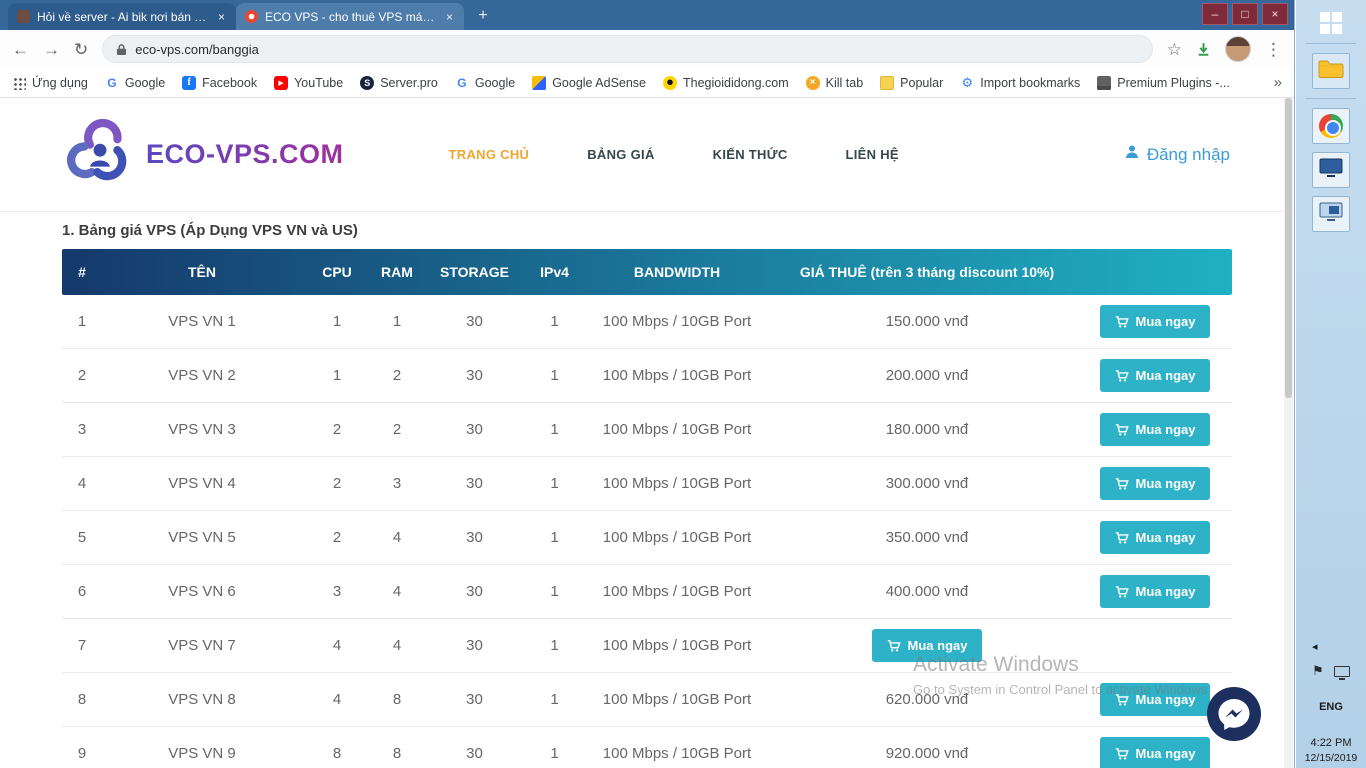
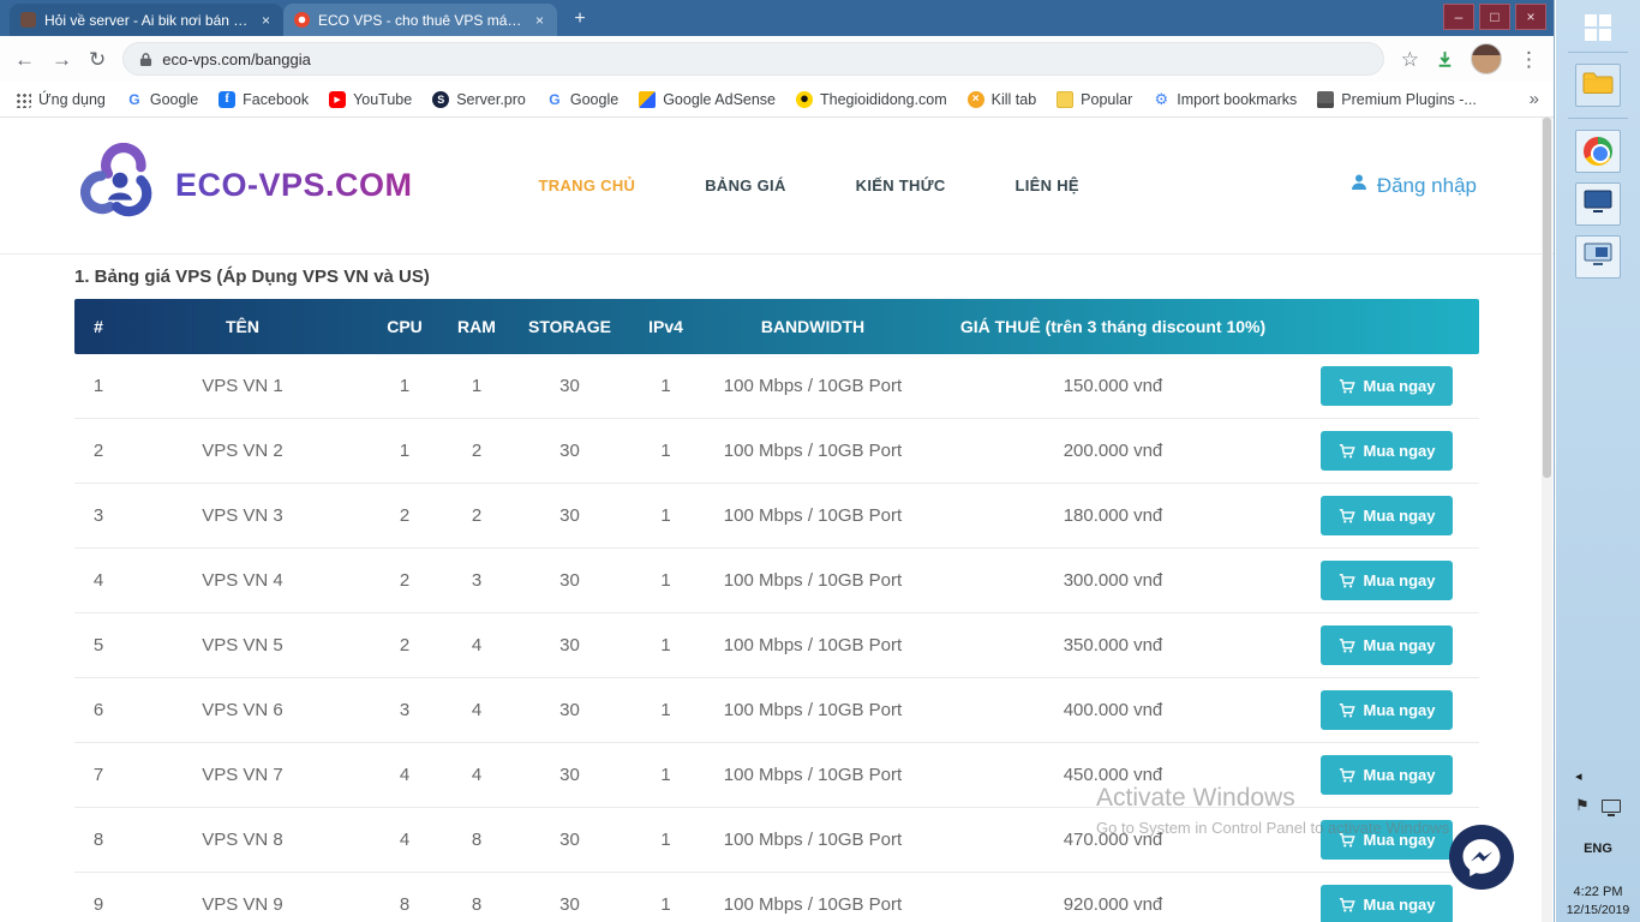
  Hỏi về server - Ai bik nơi bán vp
  ×
  ECO VPS - cho thuê VPS máy c
  ×
  +
  –
  □
  ×
  ←
  →
  ↻
  eco-vps.com/banggia
  ☆
  ⋮
  Ứng dụng
  Google
  Facebook
  YouTube
  Server.pro
  Google
  Google AdSense
  Thegioididong.com
  Kill tab
  Popular
  Import bookmarks
  Premium Plugins -...
  »
  ECO-VPS.COM
  TRANG CHỦ
  BẢNG GIÁ
  KIẾN THỨC
  LIÊN HỆ
  Đăng nhập
  1. Bảng giá VPS (Áp Dụng VPS VN và US)
  #
  TÊN
  CPU
  RAM
  STORAGE
  IPv4
  BANDWIDTH
  GIÁ THUÊ (trên 3 tháng discount 10%)
  1
  VPS VN 1
  1
  1
  30
  1
  100 Mbps / 10GB Port
  150.000 vnđ
  Mua ngay
  2
  VPS VN 2
  1
  2
  30
  1
  100 Mbps / 10GB Port
  200.000 vnđ
  Mua ngay
  3
  VPS VN 3
  2
  2
  30
  1
  100 Mbps / 10GB Port
  180.000 vnđ
  Mua ngay
  4
  VPS VN 4
  2
  3
  30
  1
  100 Mbps / 10GB Port
  300.000 vnđ
  Mua ngay
  5
  VPS VN 5
  2
  4
  30
  1
  100 Mbps / 10GB Port
  350.000 vnđ
  Mua ngay
  6
  VPS VN 6
  3
  4
  30
  1
  100 Mbps / 10GB Port
  400.000 vnđ
  Mua ngay
  7
  VPS VN 7
  4
  4
  30
  1
  100 Mbps / 10GB Port
+ 450.000 vnđ
  Mua ngay
  8
  VPS VN 8
  4
  8
  30
  1
  100 Mbps / 10GB Port
- 620.000 vnđ
+ 470.000 vnđ
  Mua ngay
  9
  VPS VN 9
  8
  8
  30
  1
  100 Mbps / 10GB Port
  920.000 vnđ
  Mua ngay
  Activate Windows
  Go to System in Control Panel to activate Windows
  ◂
  ⚑
  ENG
  4:22 PM
  12/15/2019
